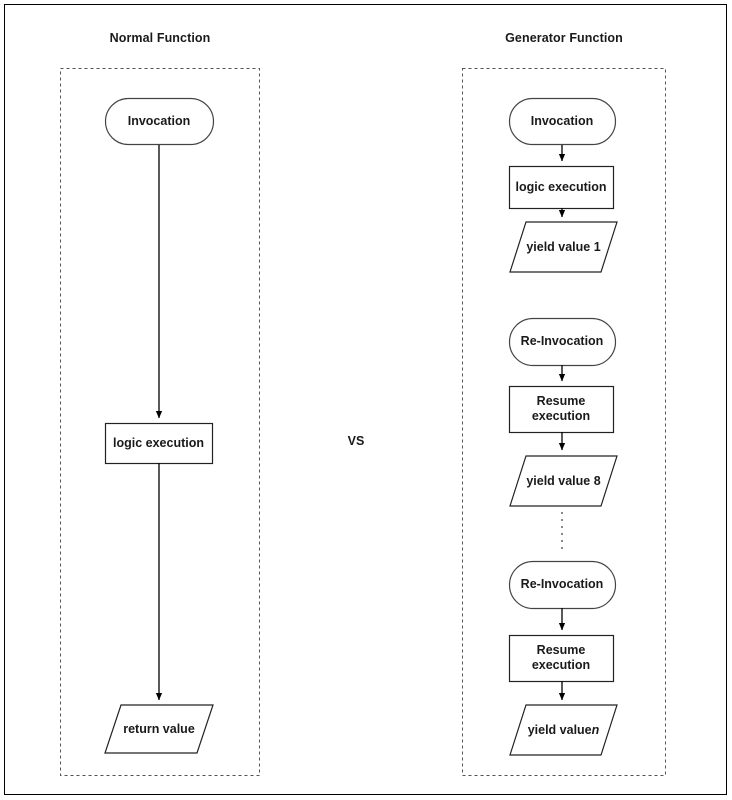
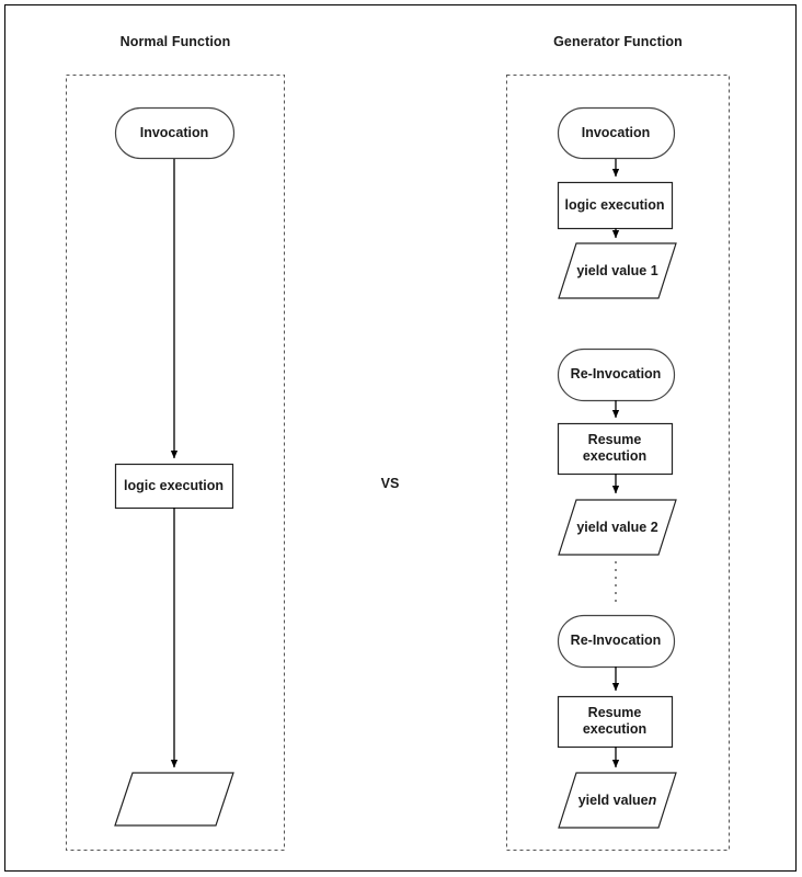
  Normal Function
  Generator Function
  VS
  Invocation
  logic execution
- return value
  Invocation
  logic execution
  yield value 1
  Re-Invocation
  Resume
  execution
- yield value 8
+ yield value 2
  Re-Invocation
  Resume
  execution
  yield value
  n
